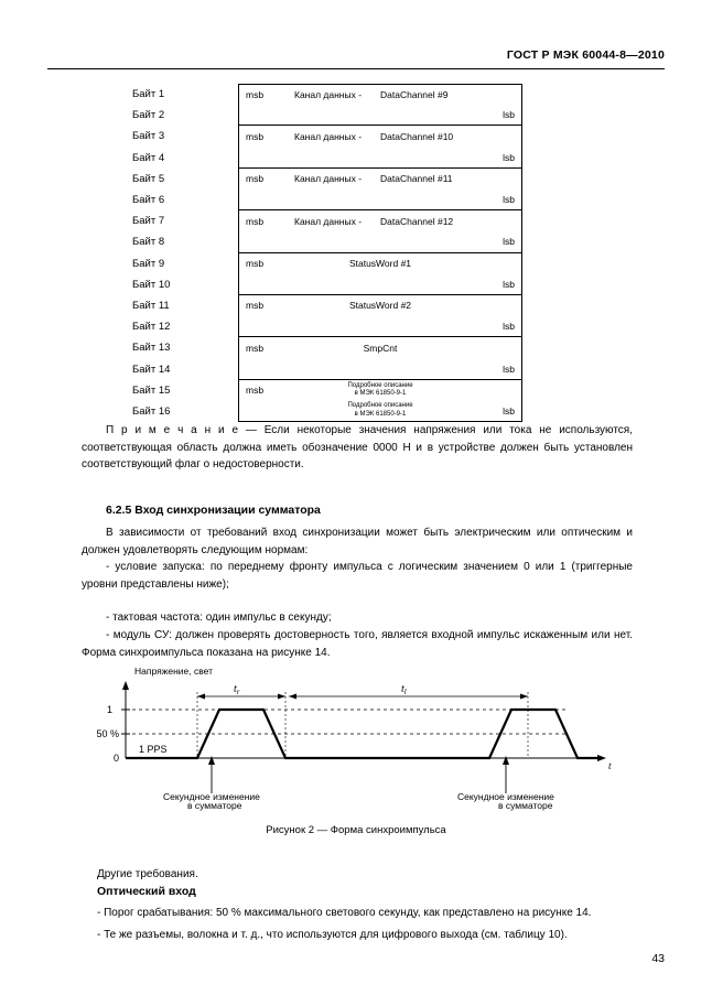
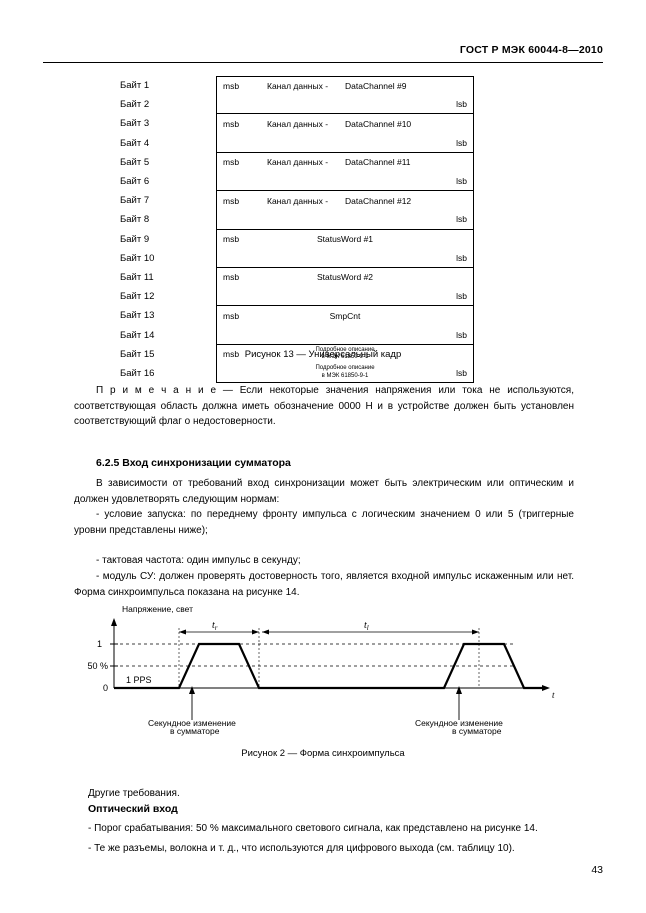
  ГОСТ Р МЭК 60044-8—2010
  Байт 1
  msb
  Канал данных -
  DataChannel #9
  Байт 2
  lsb
  Байт 3
  msb
  Канал данных -
  DataChannel #10
  Байт 4
  lsb
  Байт 5
  msb
  Канал данных -
  DataChannel #11
  Байт 6
  lsb
  Байт 7
  msb
  Канал данных -
  DataChannel #12
  Байт 8
  lsb
  Байт 9
  msb
  StatusWord #1
  Байт 10
  lsb
  Байт 11
  msb
  StatusWord #2
  Байт 12
  lsb
  Байт 13
  msb
  SmpCnt
  Байт 14
  lsb
  Байт 15
  msb
  Байт 16
  lsb
+ Рисунок 13 — Универсальный кадр
  П р и м е ч а н и е — Если некоторые значения напряжения или тока не используются, соответствующая область должна иметь обозначение 0000 Н и в устройстве должен быть установлен соответствующий флаг о недостоверности.
  6.2.5 Вход синхронизации сумматора
  В зависимости от требований вход синхронизации может быть электрическим или оптическим и должен удовлетворять следующим нормам:
- - условие запуска: по переднему фронту импульса с логическим значением 0 или 1 (триггерные уровни представлены ниже);
+ - условие запуска: по переднему фронту импульса с логическим значением 0 или 5 (триггерные уровни представлены ниже);
  - тактовая частота: один импульс в секунду;
  - модуль СУ: должен проверять достоверность того, является входной импульс искаженным или нет. Форма синхроимпульса показана на рисунке 14.
  Напряжение, свет
  t
  1
  50 %
  0
  1 PPS
  tr
  tl
  Секундное изменение
  Секундное изменение
  в сумматоре
  в сумматоре
  Рисунок 2 — Форма синхроимпульса
  Другие требования.
  Оптический вход
- - Порог срабатывания: 50 % максимального светового секунду, как представлено на рисунке 14.
+ - Порог срабатывания: 50 % максимального светового сигнала, как представлено на рисунке 14.
  - Те же разъемы, волокна и т. д., что используются для цифрового выхода (см. таблицу 10).
  43
